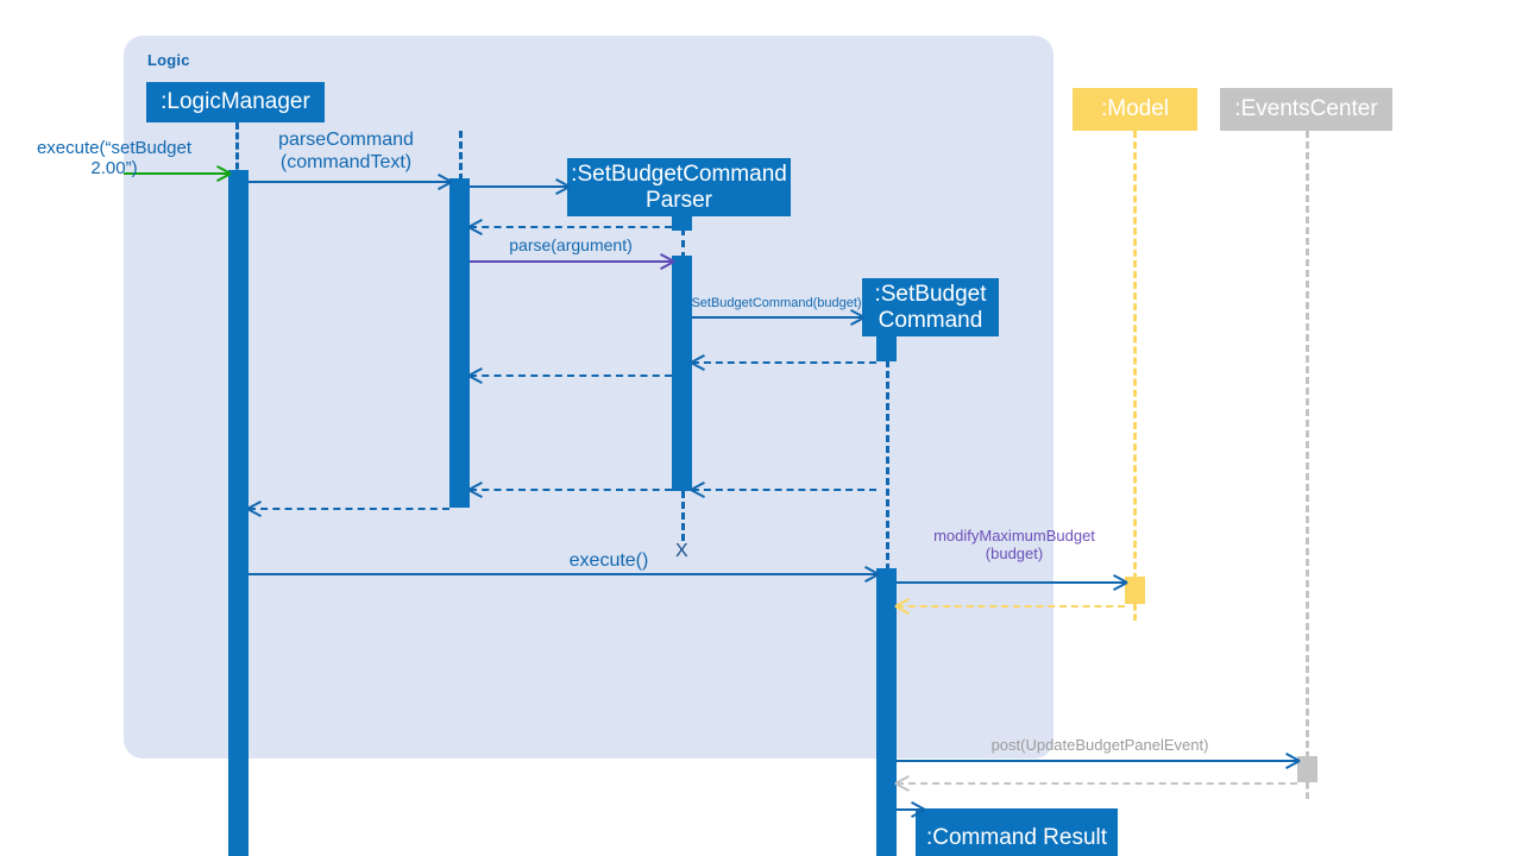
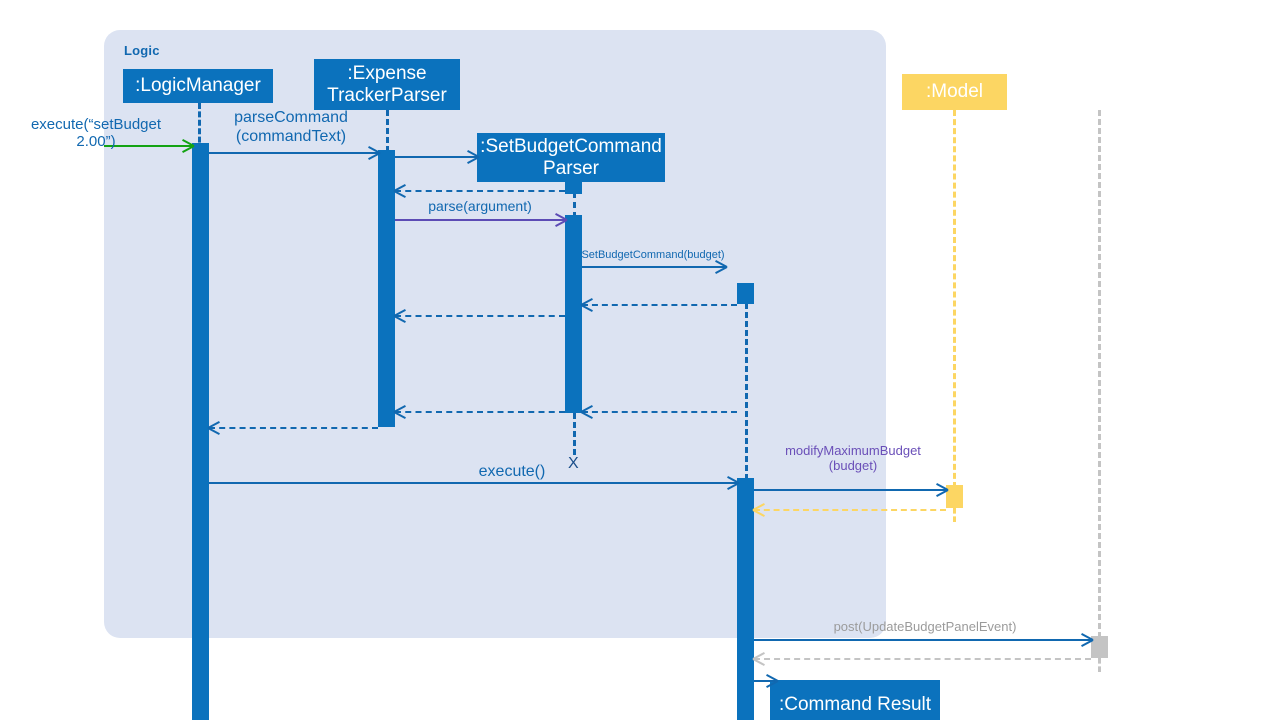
  Logic
  :LogicManager
+ :Expense TrackerParser
  :SetBudgetCommand Parser
- :SetBudget Command
  :Model
- :EventsCenter
  :Command Result
  execute(“setBudget
  2.00”)
  parseCommand
  (commandText)
  parse(argument)
  SetBudgetCommand(budget)
  X
  execute()
  modifyMaximumBudget
  (budget)
  post(UpdateBudgetPanelEvent)
